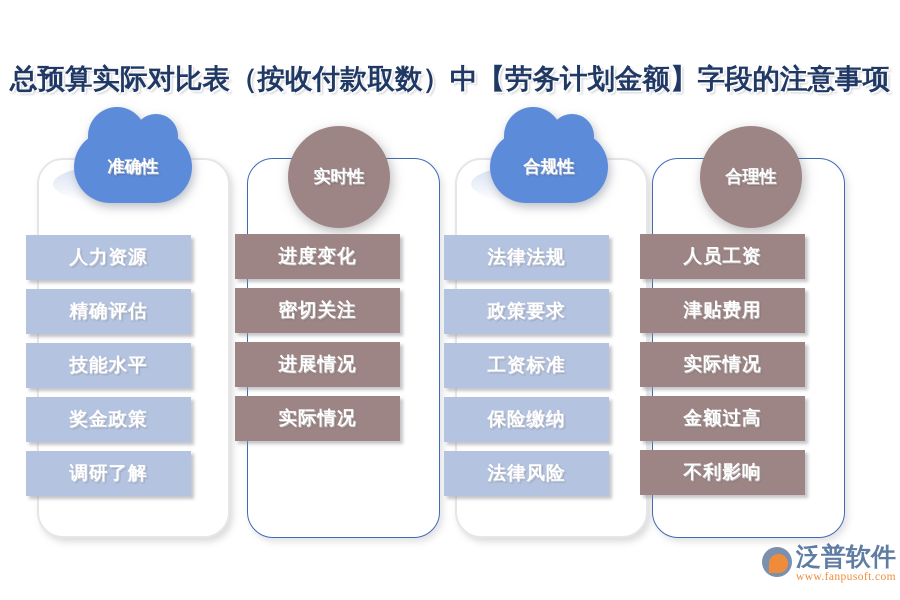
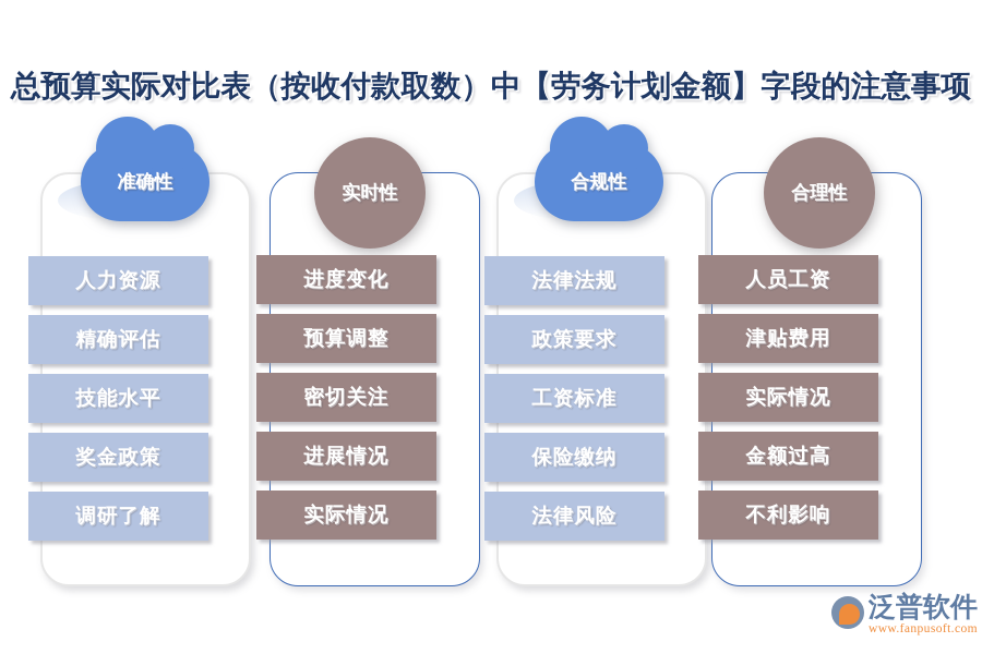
  总预算实际对比表（按收付款取数）中【劳务计划金额】字段的注意事项
  人力资源
  精确评估
  技能水平
  奖金政策
  调研了解
  准确性
  进度变化
+ 预算调整
  密切关注
  进展情况
  实际情况
  实时性
  法律法规
  政策要求
  工资标准
  保险缴纳
  法律风险
  合规性
  人员工资
  津贴费用
  实际情况
  金额过高
  不利影响
  合理性
  泛普软件
  www.fanpusoft.com
